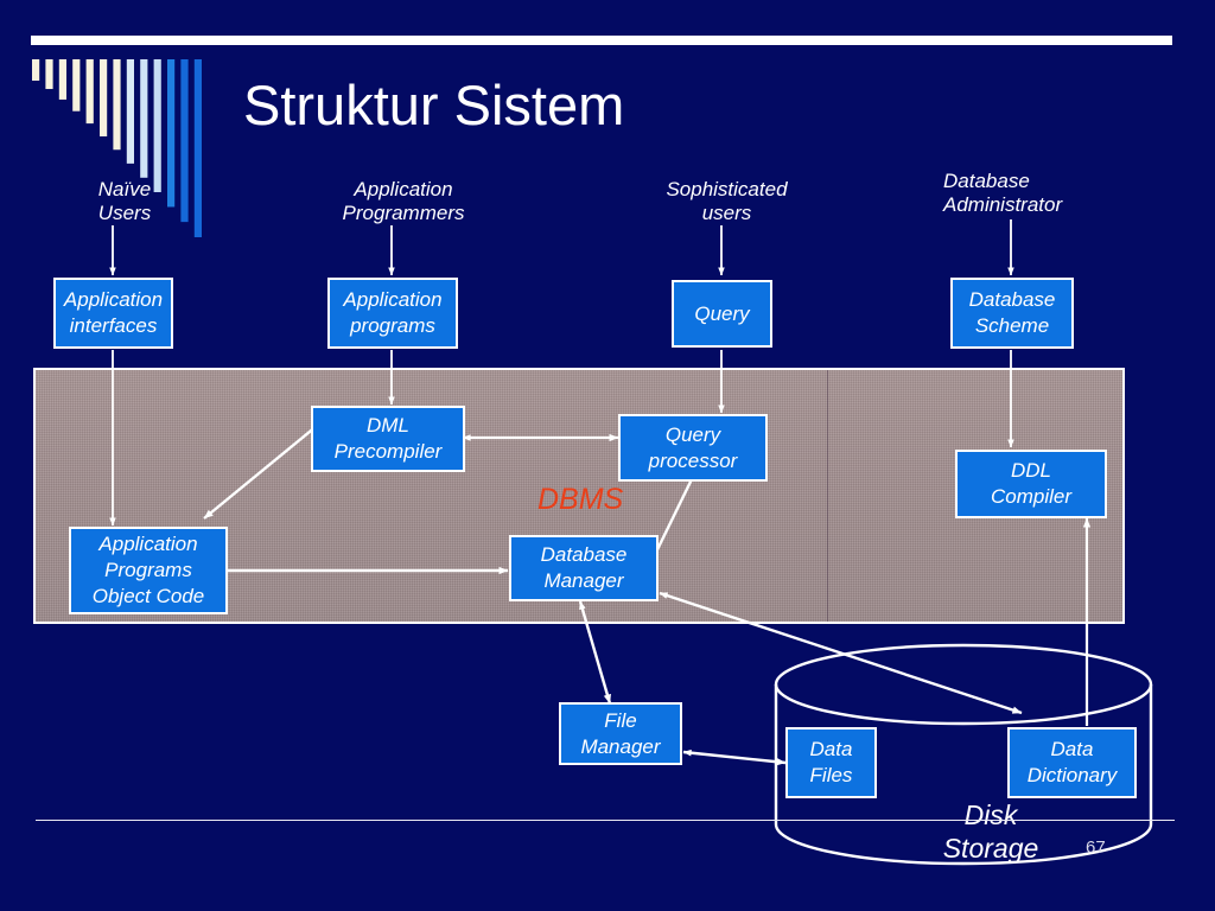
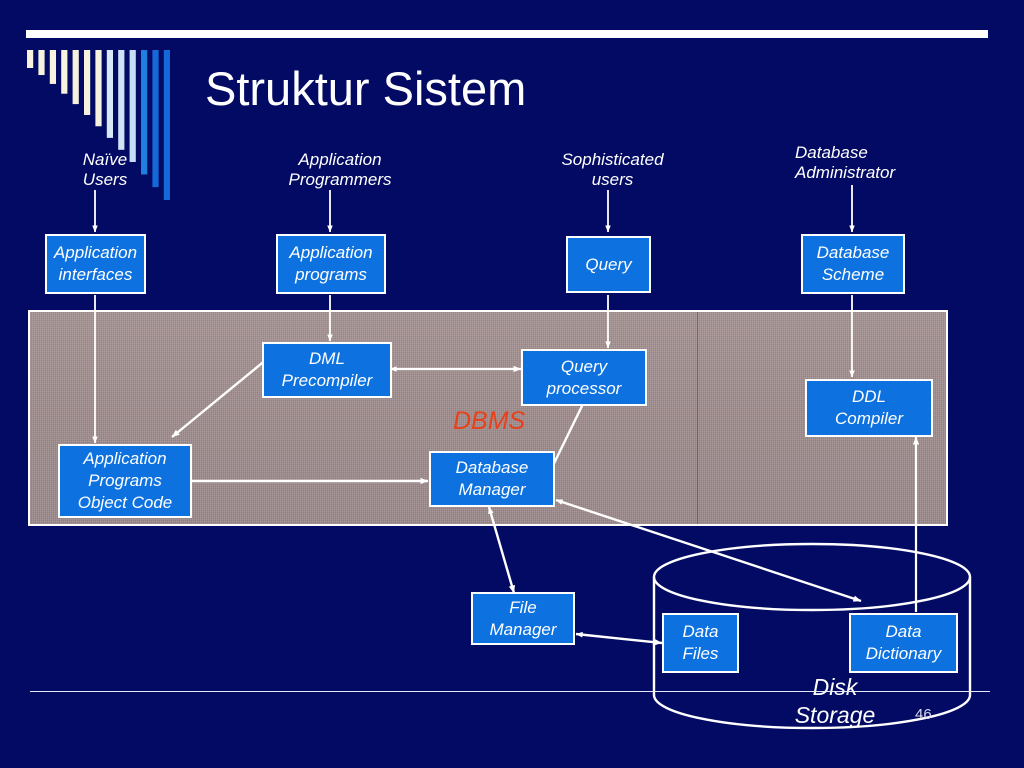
  Struktur Sistem
  Naïve
  Users
  Application
  Programmers
  Sophisticated
  users
  Database
  Administrator
  Application
  interfaces
  Application
  programs
  Query
  Database
  Scheme
  DML
  Precompiler
  Query
  processor
  DDL
  Compiler
  Application
  Programs
  Object Code
  Database
  Manager
  DBMS
  File
  Manager
  Data
  Files
  Data
  Dictionary
  Disk
  Storage
- 67
+ 46
